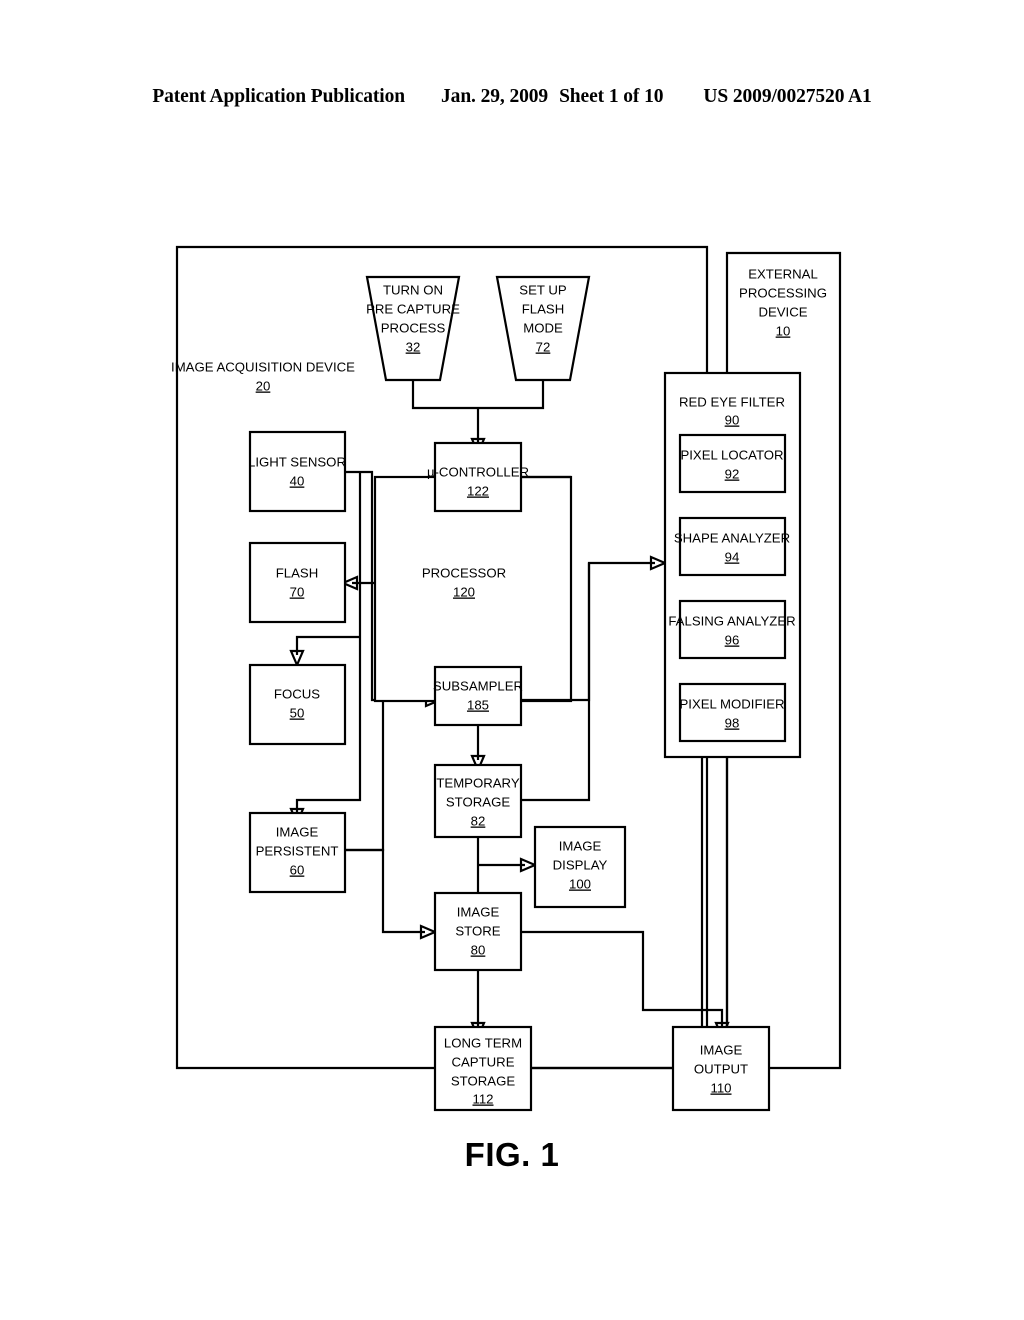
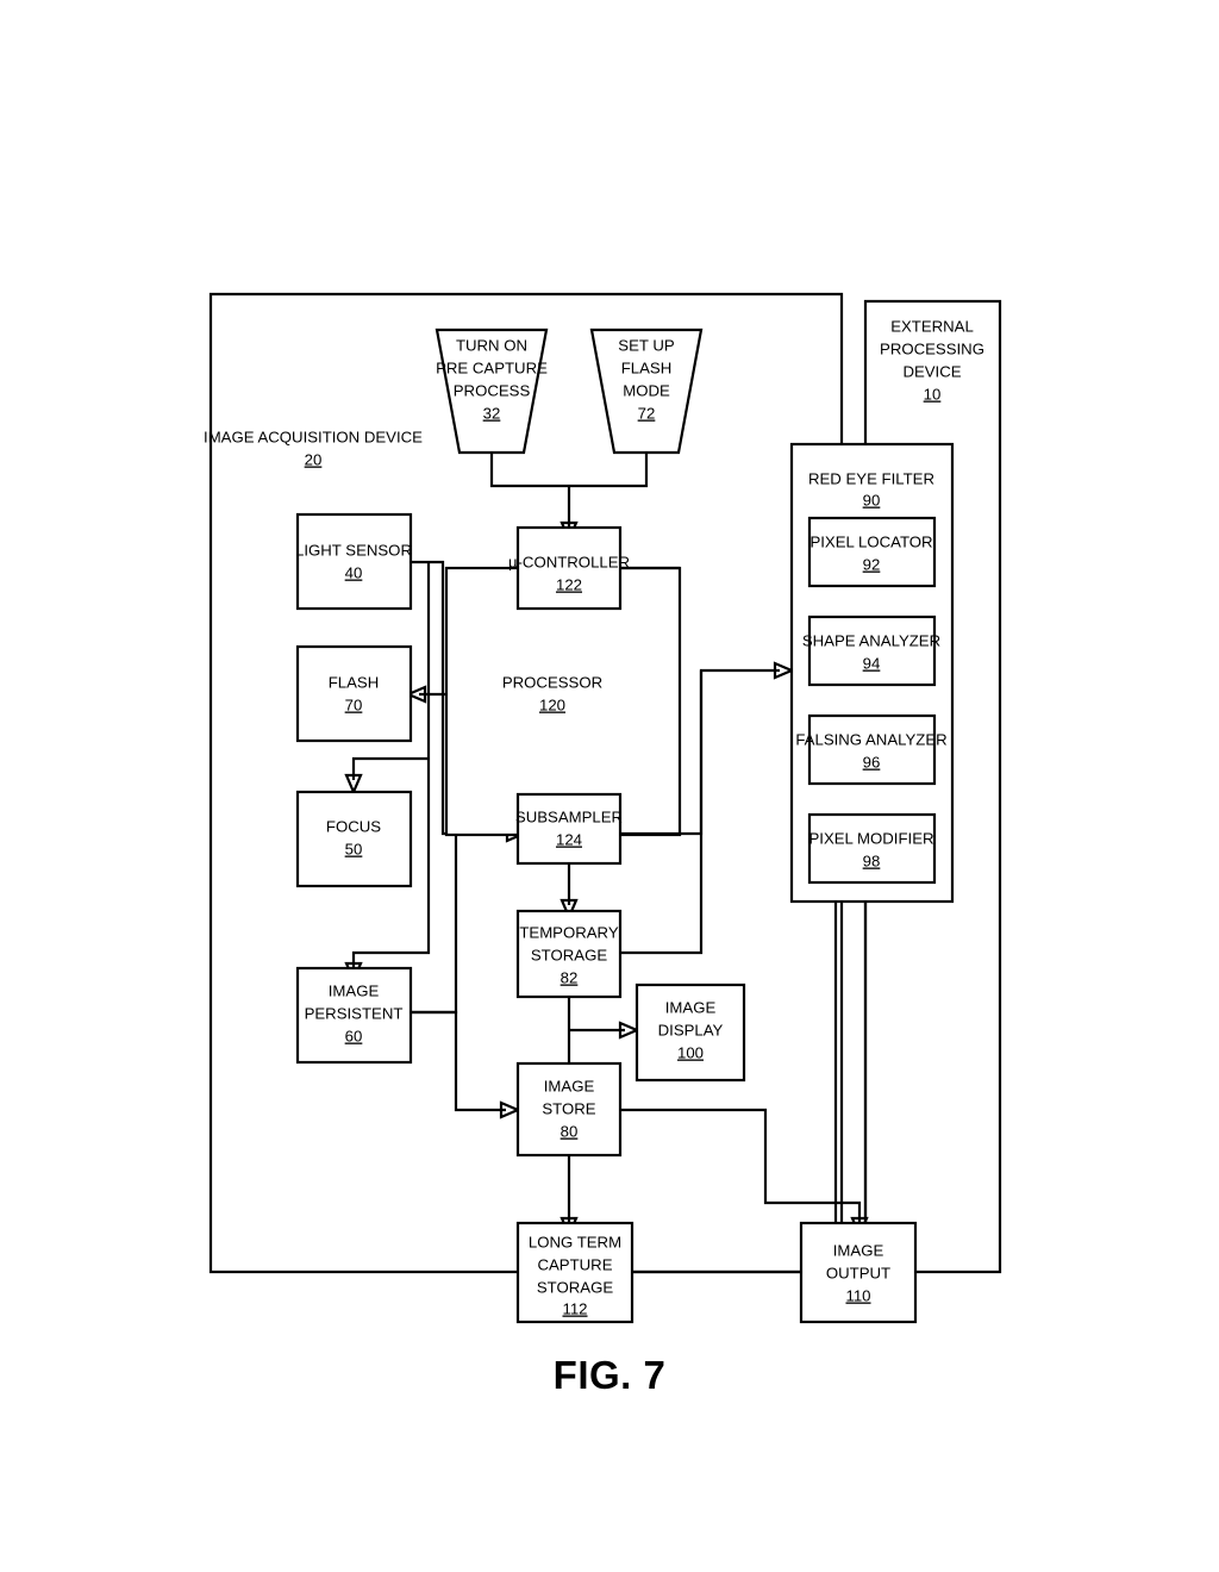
- Patent Application Publication
- Jan. 29, 2009
- Sheet 1 of 10
- US 2009/0027520 A1
  IMAGE ACQUISITION DEVICE
  20
  EXTERNAL
  PROCESSING
  DEVICE
  10
  TURN ON
  PRE CAPTURE
  PROCESS
  32
  SET UP
  FLASH
  MODE
  72
  LIGHT SENSOR
  40
  FLASH
  70
  FOCUS
  50
  IMAGE
  PERSISTENT
  60
  PROCESSOR
  120
  µ-CONTROLLER
  122
  SUBSAMPLER
- 185
+ 124
  TEMPORARY
  STORAGE
  82
  IMAGE
  STORE
  80
  IMAGE
  DISPLAY
  100
  LONG TERM
  CAPTURE
  STORAGE
  112
  IMAGE
  OUTPUT
  110
  RED EYE FILTER
  90
  PIXEL LOCATOR
  92
  SHAPE ANALYZER
  94
  FALSING ANALYZER
  96
  PIXEL MODIFIER
  98
- FIG. 1
+ FIG. 7
